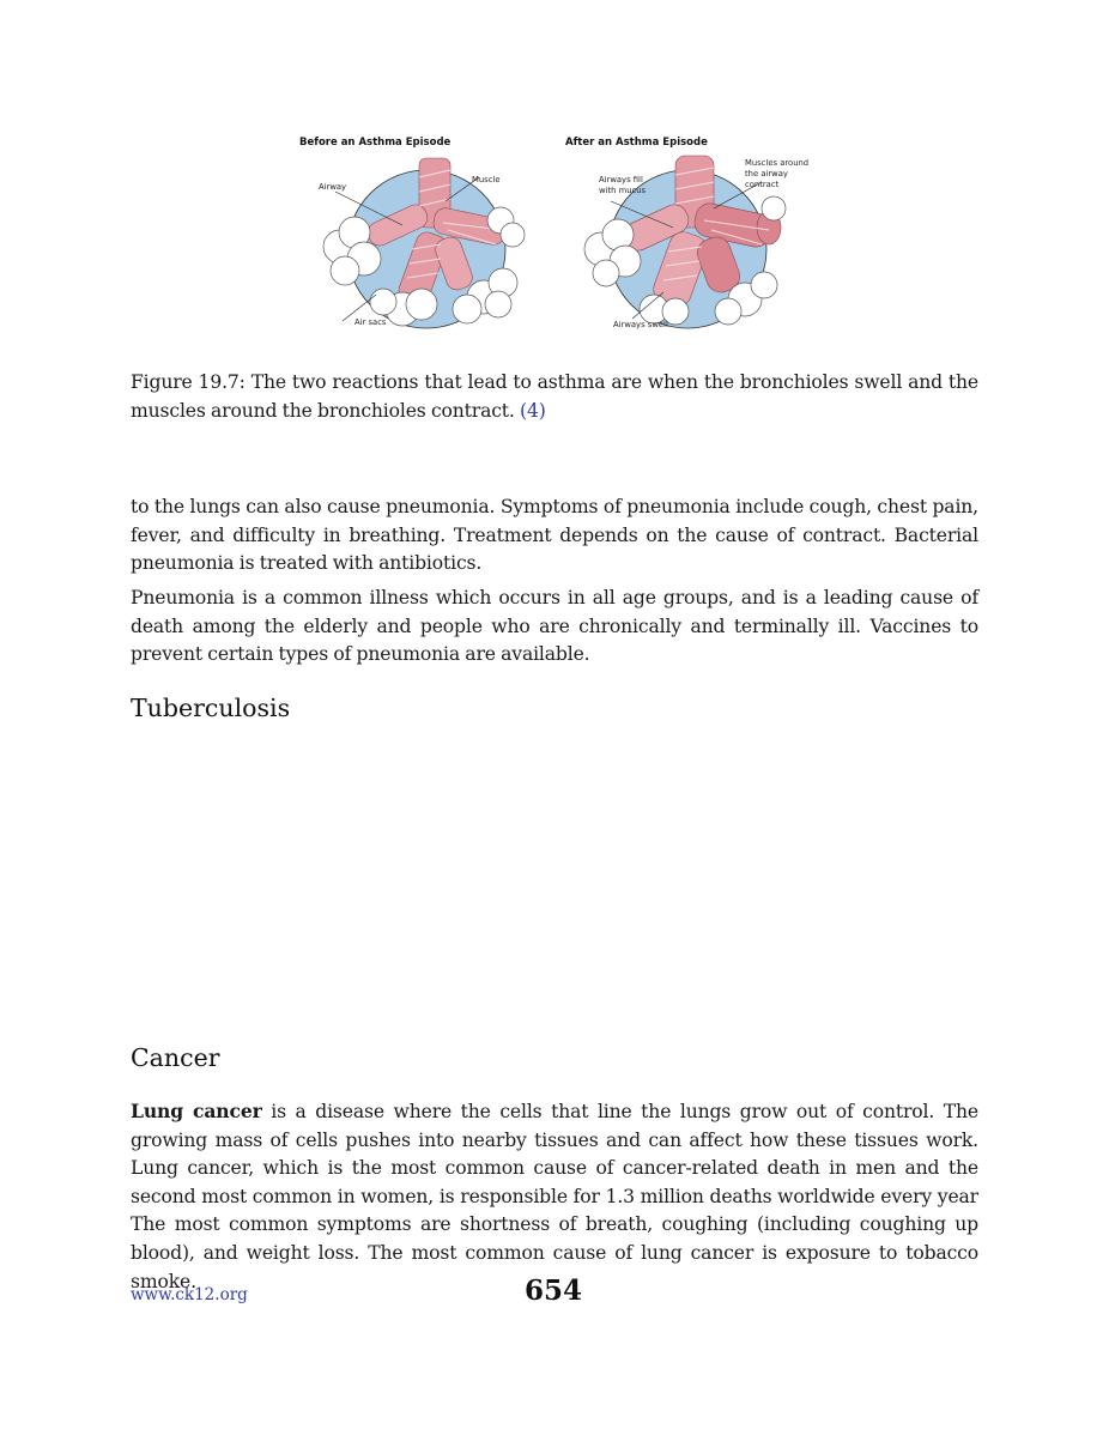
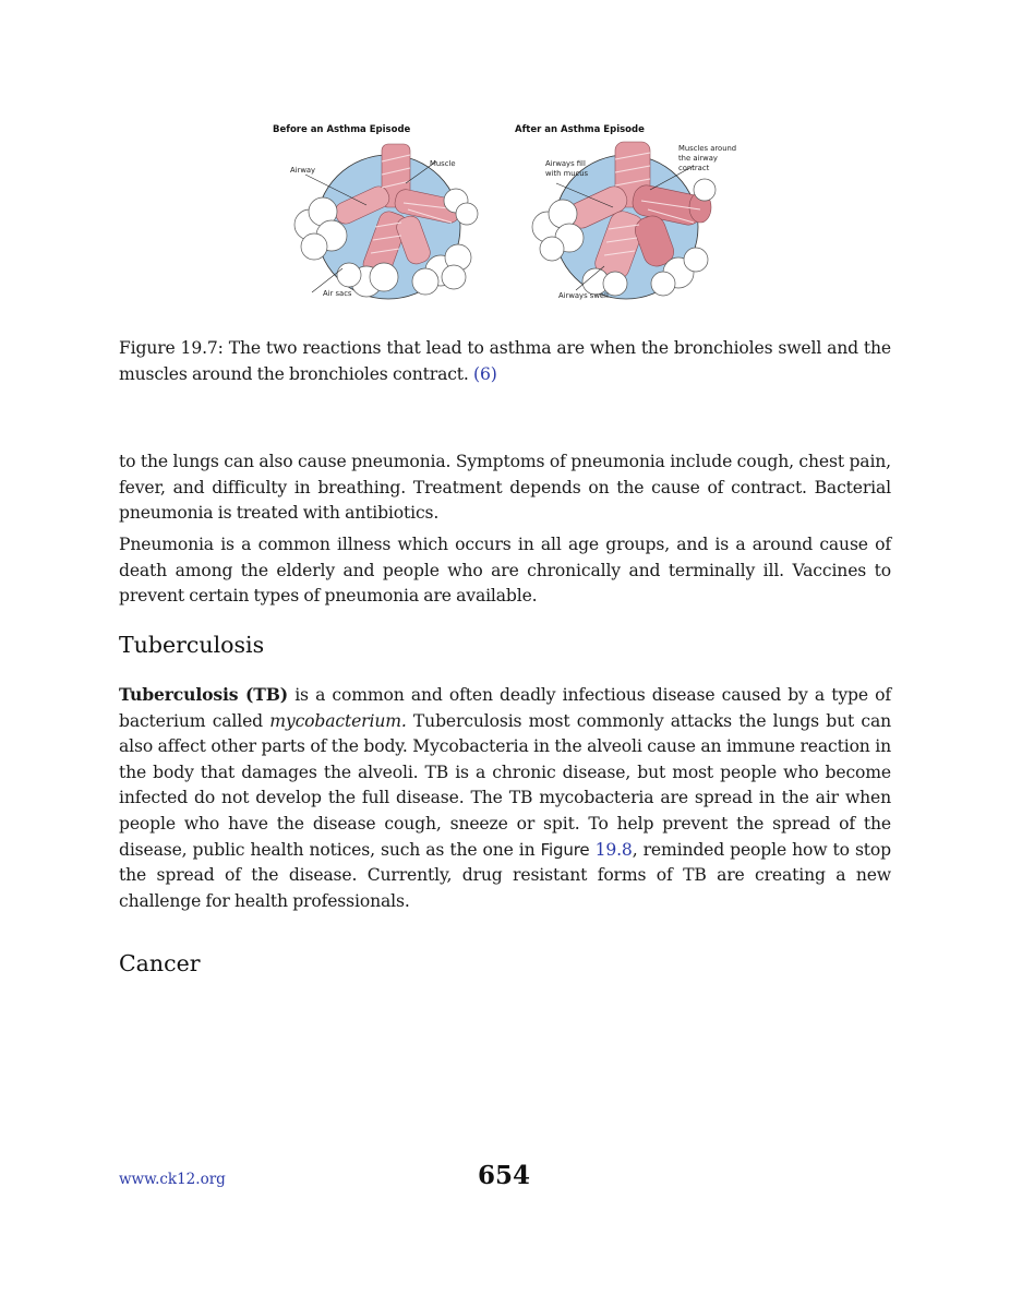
  Before an Asthma Episode
  Airway
  Muscle
  Air sacs
  After an Asthma Episode
  Airways fill
  with mucus
  Muscles around
  the airway
  contract
  Airways swell
- Figure 19.7: The two reactions that lead to asthma are when the bronchioles swell and the muscles around the bronchioles contract. (4)
+ Figure 19.7: The two reactions that lead to asthma are when the bronchioles swell and the muscles around the bronchioles contract. (6)
  to the lungs can also cause pneumonia. Symptoms of pneumonia include cough, chest pain, fever, and difficulty in breathing. Treatment depends on the cause of contract. Bacterial pneumonia is treated with antibiotics.
- Pneumonia is a common illness which occurs in all age groups, and is a leading cause of death among the elderly and people who are chronically and terminally ill. Vaccines to prevent certain types of pneumonia are available.
+ Pneumonia is a common illness which occurs in all age groups, and is a around cause of death among the elderly and people who are chronically and terminally ill. Vaccines to prevent certain types of pneumonia are available.
  Tuberculosis
+ Tuberculosis (TB) is a common and often deadly infectious disease caused by a type of bacterium called mycobacterium. Tuberculosis most commonly attacks the lungs but can also affect other parts of the body. Mycobacteria in the alveoli cause an immune reaction in the body that damages the alveoli. TB is a chronic disease, but most people who become infected do not develop the full disease. The TB mycobacteria are spread in the air when people who have the disease cough, sneeze or spit. To help prevent the spread of the disease, public health notices, such as the one in Figure 19.8, reminded people how to stop the spread of the disease. Currently, drug resistant forms of TB are creating a new challenge for health professionals.
  Cancer
- Lung cancer is a disease where the cells that line the lungs grow out of control. The growing mass of cells pushes into nearby tissues and can affect how these tissues work. Lung cancer, which is the most common cause of cancer-related death in men and the second most common in women, is responsible for 1.3 million deaths worldwide every year The most common symptoms are shortness of breath, coughing (including coughing up blood), and weight loss. The most common cause of lung cancer is exposure to tobacco smoke.
  www.ck12.org
  654
